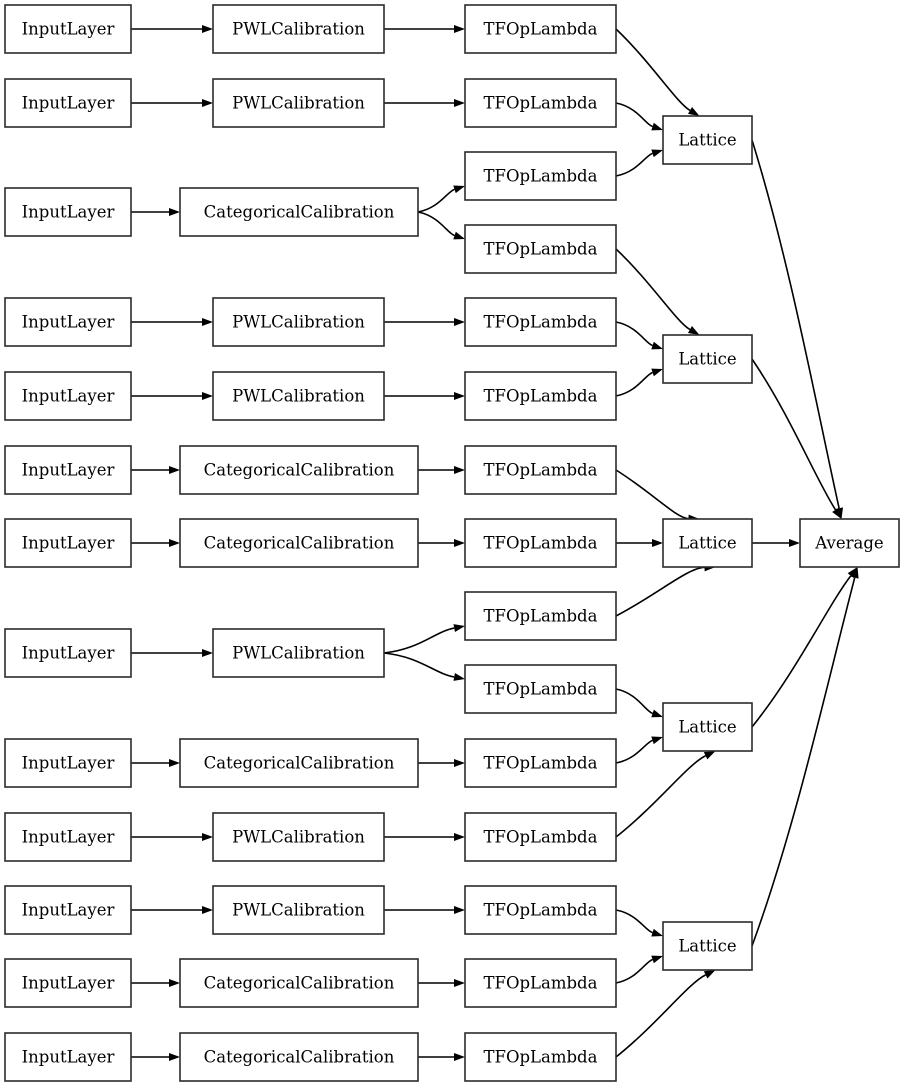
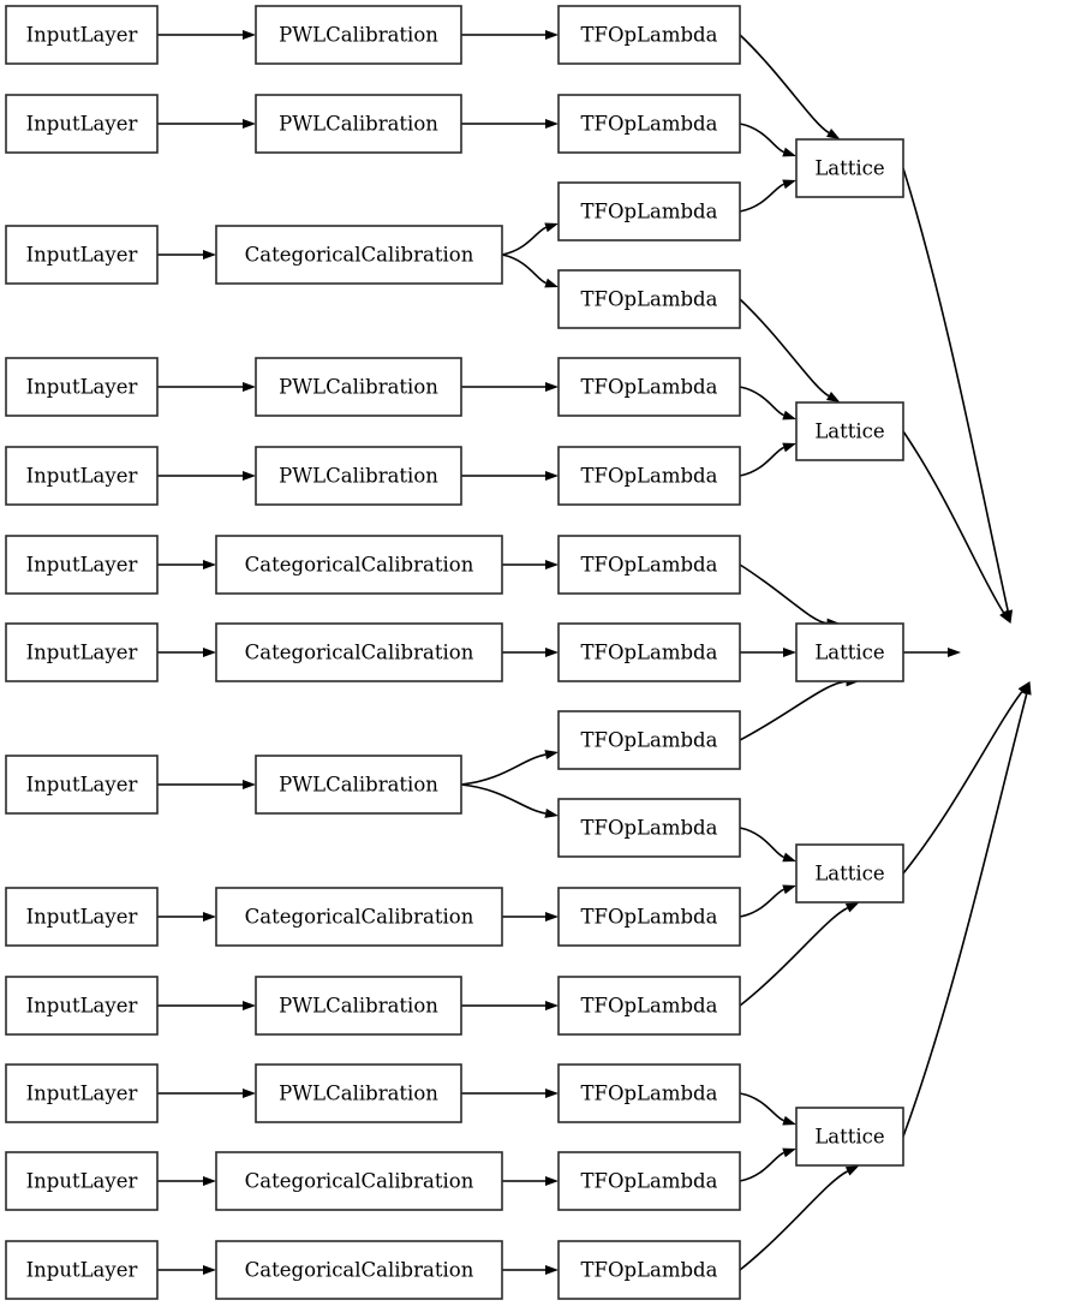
  InputLayer
  InputLayer
  InputLayer
  InputLayer
  InputLayer
  InputLayer
  InputLayer
  InputLayer
  InputLayer
  InputLayer
  InputLayer
  InputLayer
  InputLayer
  PWLCalibration
  PWLCalibration
  CategoricalCalibration
  PWLCalibration
  PWLCalibration
  CategoricalCalibration
  CategoricalCalibration
  PWLCalibration
  CategoricalCalibration
  PWLCalibration
  PWLCalibration
  CategoricalCalibration
  CategoricalCalibration
  TFOpLambda
  TFOpLambda
  TFOpLambda
  TFOpLambda
  TFOpLambda
  TFOpLambda
  TFOpLambda
  TFOpLambda
  TFOpLambda
  TFOpLambda
  TFOpLambda
  TFOpLambda
  TFOpLambda
  TFOpLambda
  TFOpLambda
  Lattice
  Lattice
  Lattice
  Lattice
  Lattice
- Average
